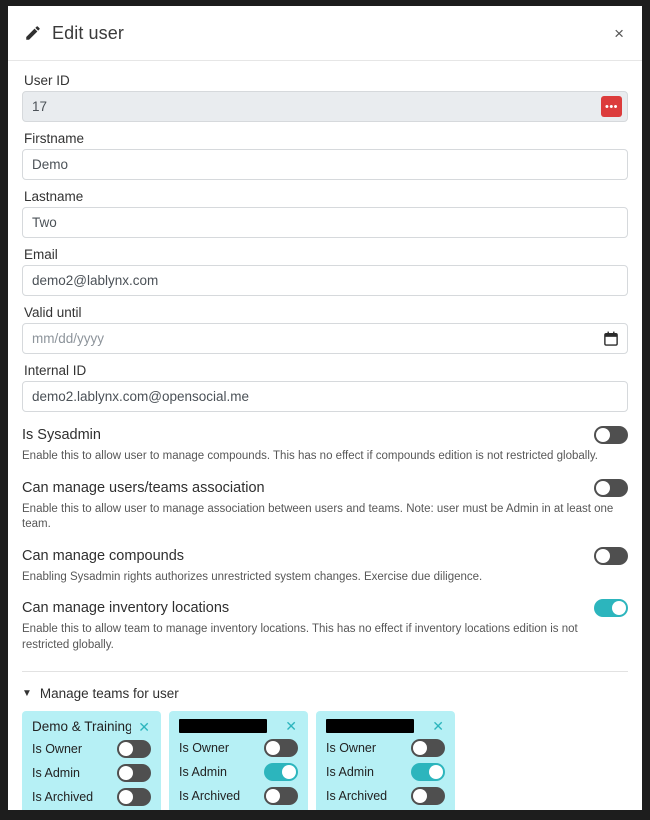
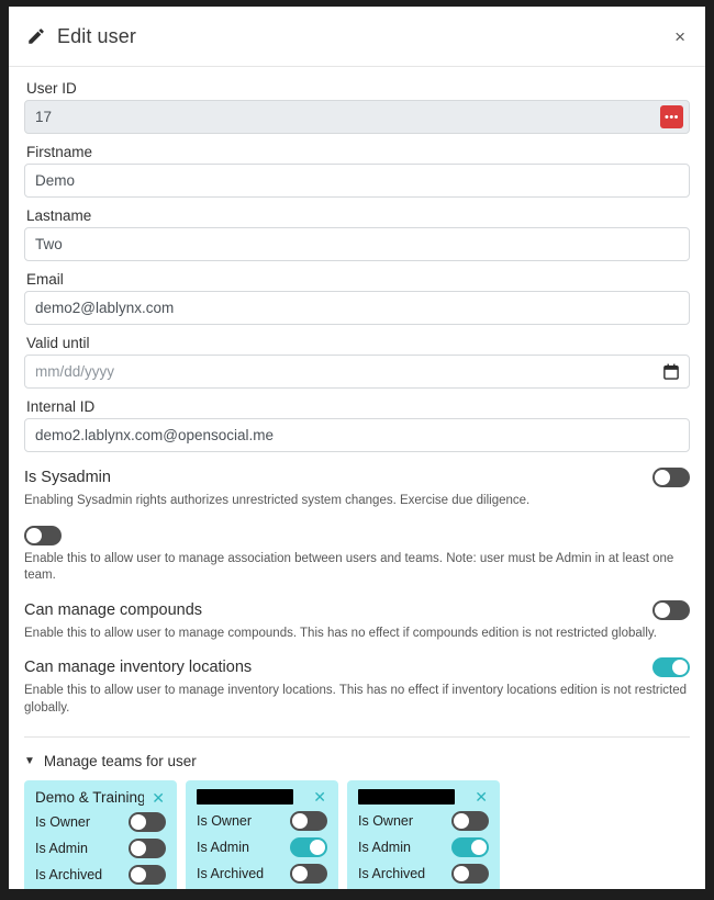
  Edit user
  ×
  User ID
  17
  •••
  Firstname
  Demo
  Lastname
  Two
  Email
  demo2@lablynx.com
  Valid until
  mm/dd/yyyy
  Internal ID
  demo2.lablynx.com@opensocial.me
  Is Sysadmin
- Enable this to allow user to manage compounds. This has no effect if compounds edition is not restricted globally.
+ Enabling Sysadmin rights authorizes unrestricted system changes. Exercise due diligence.
- Can manage users/teams association
  Enable this to allow user to manage association between users and teams. Note: user must be Admin in at least one team.
  Can manage compounds
- Enabling Sysadmin rights authorizes unrestricted system changes. Exercise due diligence.
+ Enable this to allow user to manage compounds. This has no effect if compounds edition is not restricted globally.
  Can manage inventory locations
- Enable this to allow team to manage inventory locations. This has no effect if inventory locations edition is not restricted globally.
+ Enable this to allow user to manage inventory locations. This has no effect if inventory locations edition is not restricted globally.
  ▼
  Manage teams for user
  Demo & Training
  ✕
  Is Owner
  Is Admin
  Is Archived
  ✕
  Is Owner
  Is Admin
  Is Archived
  ✕
  Is Owner
  Is Admin
  Is Archived
